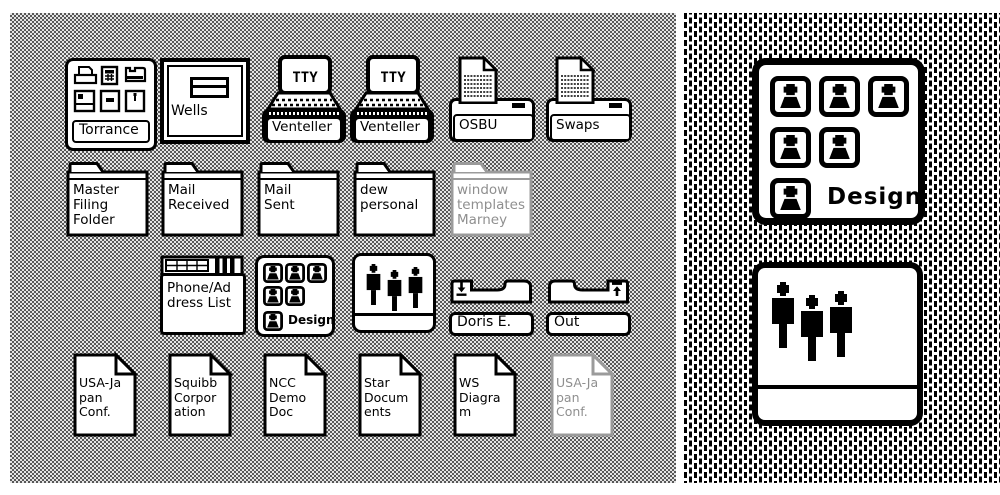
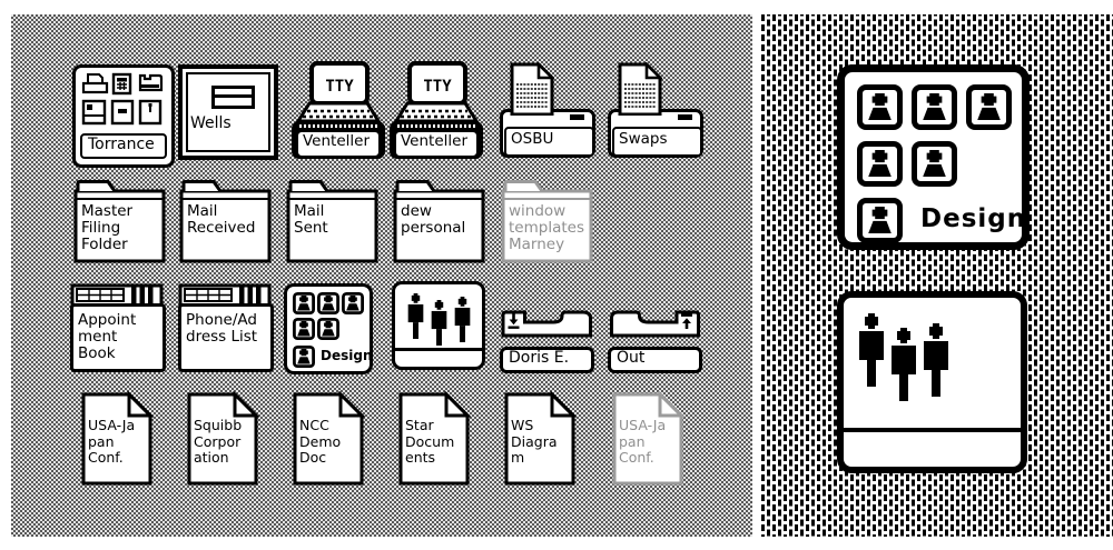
  Torrance
  Wells
  TTY
  Venteller
  TTY
  Venteller
  OSBU
  Swaps
  Master
  Filing
  Folder
  Mail
  Received
  Mail
  Sent
  dew
  personal
  window
  templates
  Marney
+ Appoint
+ ment
+ Book
  Phone/Ad
  dress List
  Design
  Doris E.
  Out
  USA-Ja
  pan
  Conf.
  Squibb
  Corpor
  ation
  NCC
  Demo
  Doc
  Star
  Docum
  ents
  WS
  Diagra
  m
  USA-Ja
  pan
  Conf.
  Design
